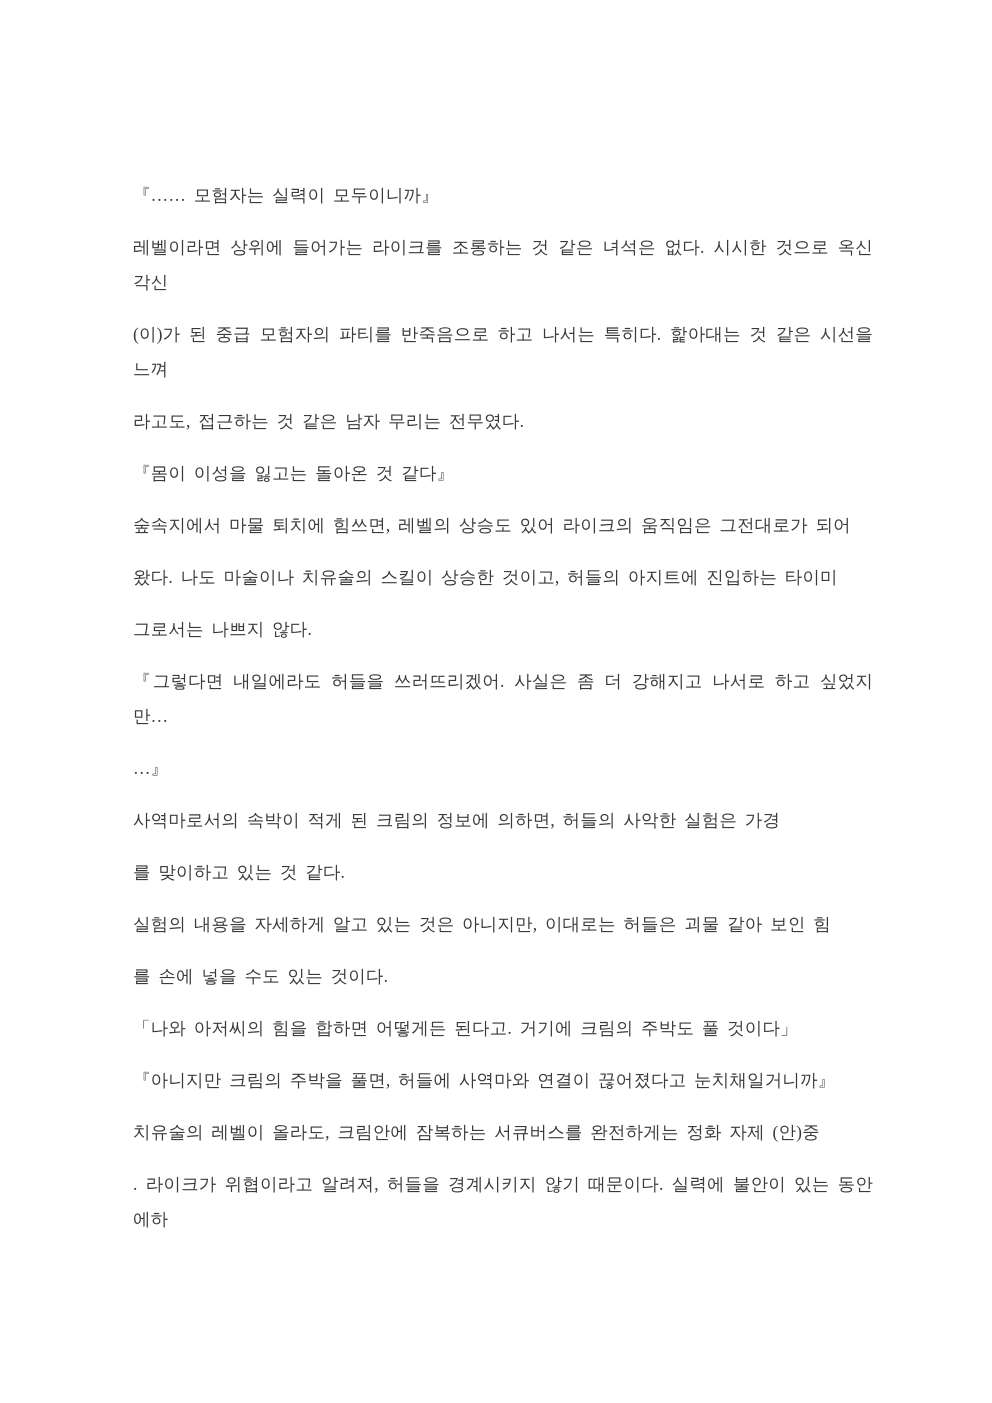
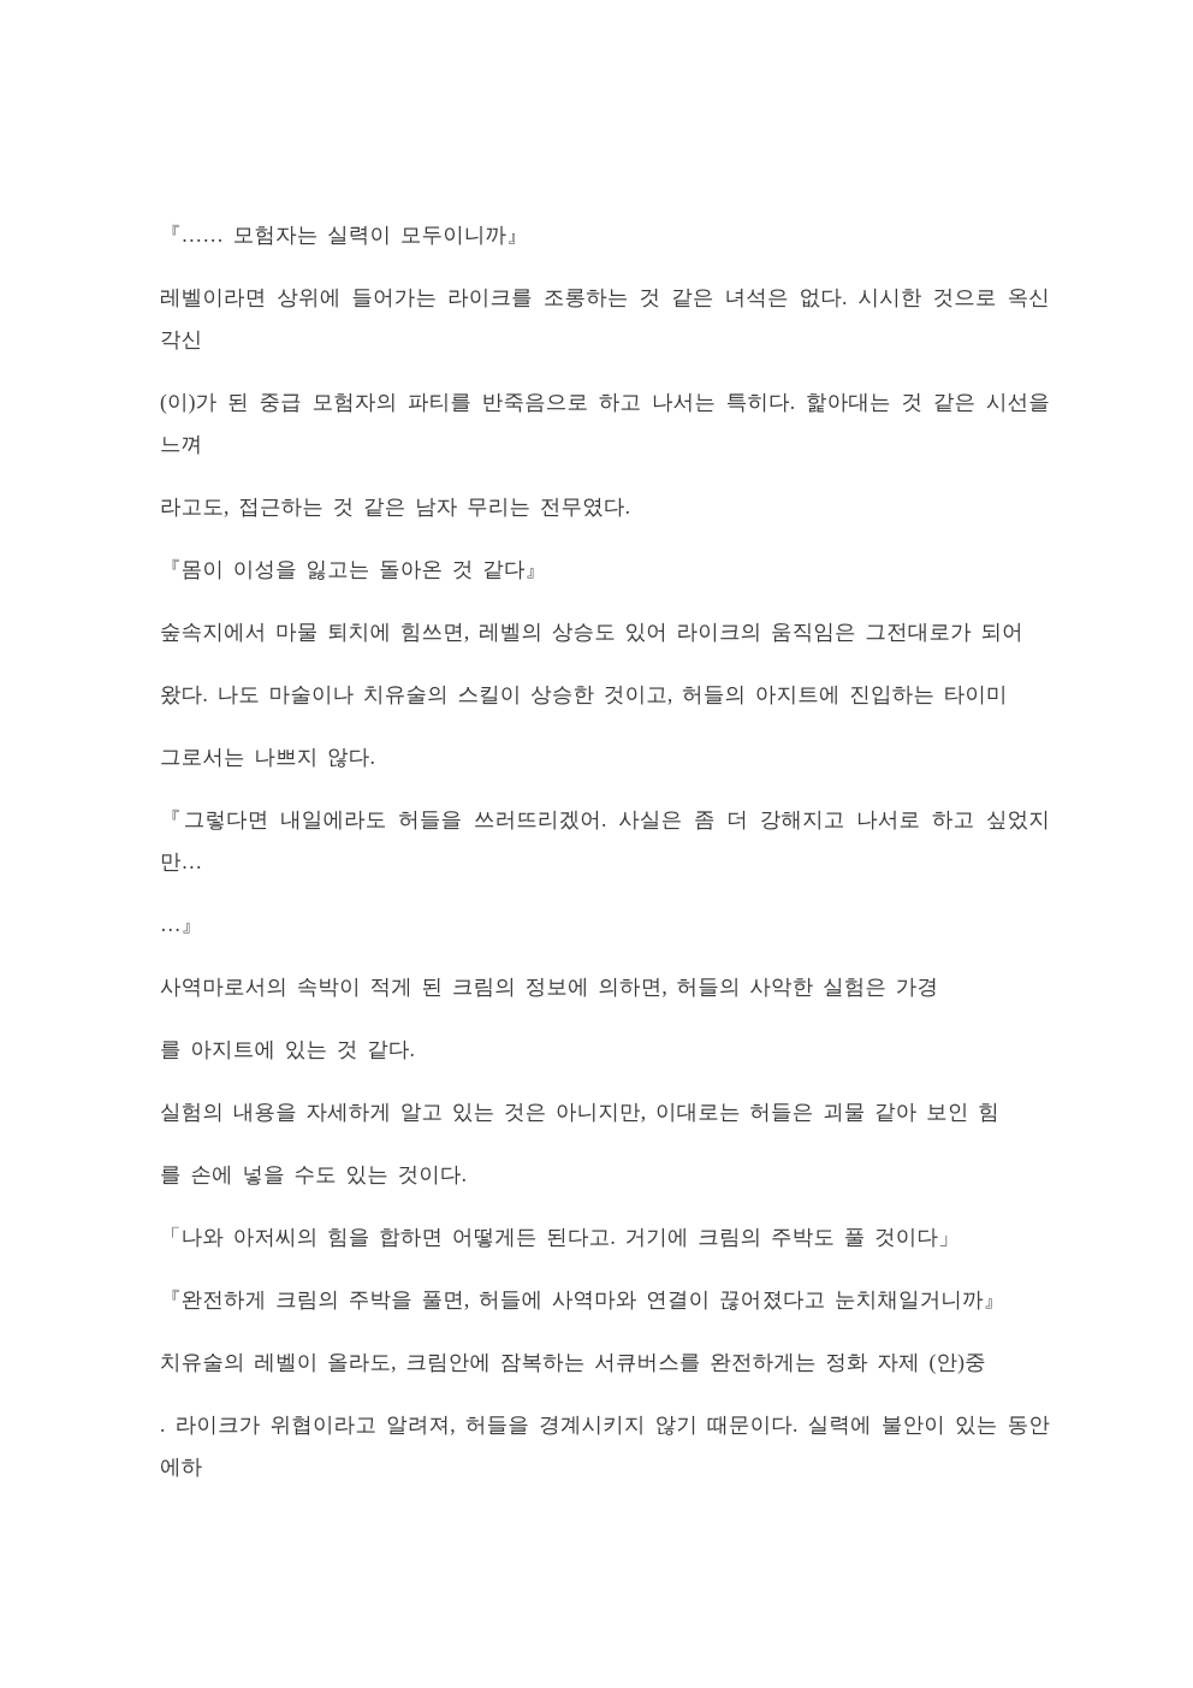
  『…… 모험자는 실력이 모두이니까』
  레벨이라면 상위에 들어가는 라이크를 조롱하는 것 같은 녀석은 없다. 시시한 것으로 옥신각신
  (이)가 된 중급 모험자의 파티를 반죽음으로 하고 나서는 특히다. 핥아대는 것 같은 시선을 느껴
  라고도, 접근하는 것 같은 남자 무리는 전무였다.
  『몸이 이성을 잃고는 돌아온 것 같다』
  숲속지에서 마물 퇴치에 힘쓰면, 레벨의 상승도 있어 라이크의 움직임은 그전대로가 되어
  왔다. 나도 마술이나 치유술의 스킬이 상승한 것이고, 허들의 아지트에 진입하는 타이미
  그로서는 나쁘지 않다.
  『그렇다면 내일에라도 허들을 쓰러뜨리겠어. 사실은 좀 더 강해지고 나서로 하고 싶었지만…
  …』
  사역마로서의 속박이 적게 된 크림의 정보에 의하면, 허들의 사악한 실험은 가경
- 를 맞이하고 있는 것 같다.
+ 를 아지트에 있는 것 같다.
  실험의 내용을 자세하게 알고 있는 것은 아니지만, 이대로는 허들은 괴물 같아 보인 힘
  를 손에 넣을 수도 있는 것이다.
  「나와 아저씨의 힘을 합하면 어떻게든 된다고. 거기에 크림의 주박도 풀 것이다」
- 『아니지만 크림의 주박을 풀면, 허들에 사역마와 연결이 끊어졌다고 눈치채일거니까』
+ 『완전하게 크림의 주박을 풀면, 허들에 사역마와 연결이 끊어졌다고 눈치채일거니까』
  치유술의 레벨이 올라도, 크림안에 잠복하는 서큐버스를 완전하게는 정화 자제 (안)중
  . 라이크가 위협이라고 알려져, 허들을 경계시키지 않기 때문이다. 실력에 불안이 있는 동안에하
